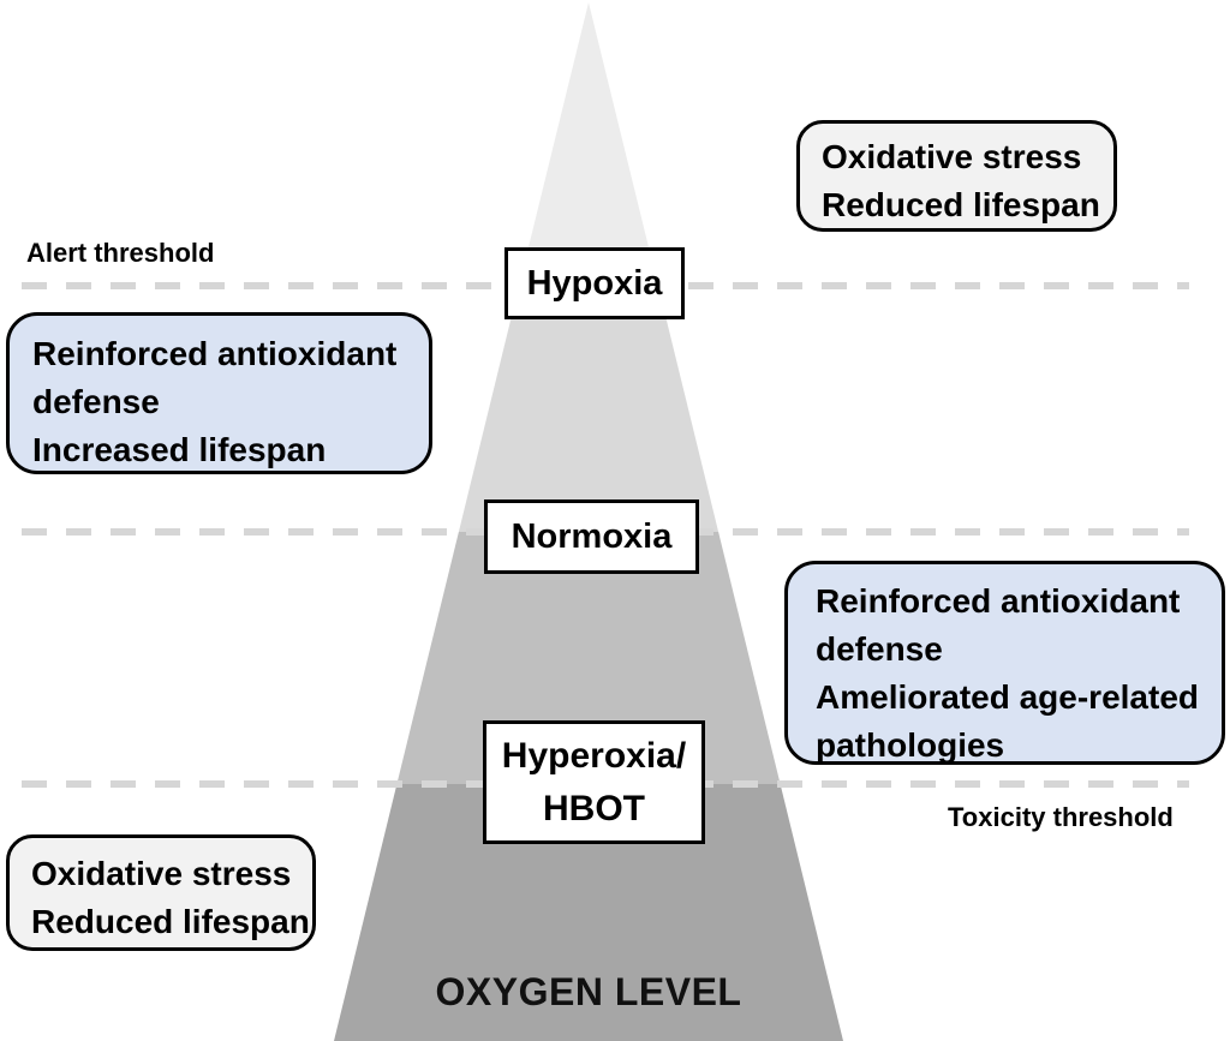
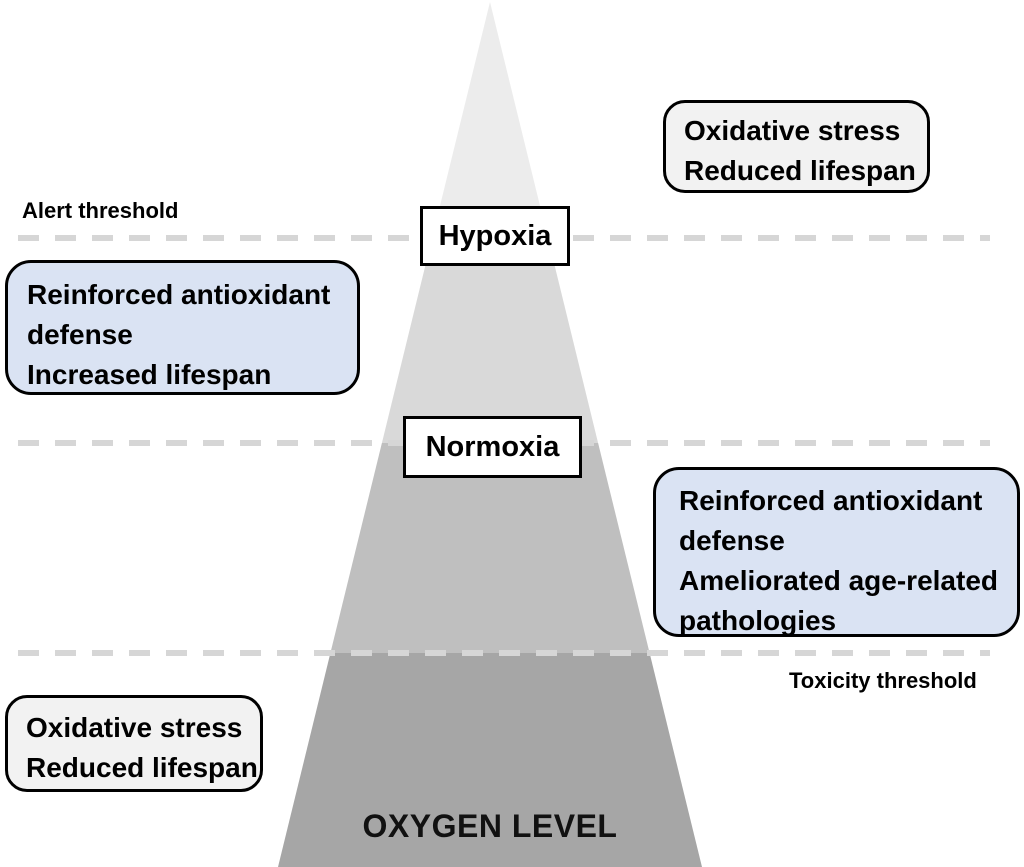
  Alert threshold
  Toxicity threshold
  Hypoxia
  Normoxia
- Hyperoxia/
- HBOT
  Oxidative stress
  Reduced lifespan
  Reinforced antioxidant
  defense
  Increased lifespan
  Reinforced antioxidant
  defense
  Ameliorated age-related
  pathologies
  Oxidative stress
  Reduced lifespan
  OXYGEN LEVEL
